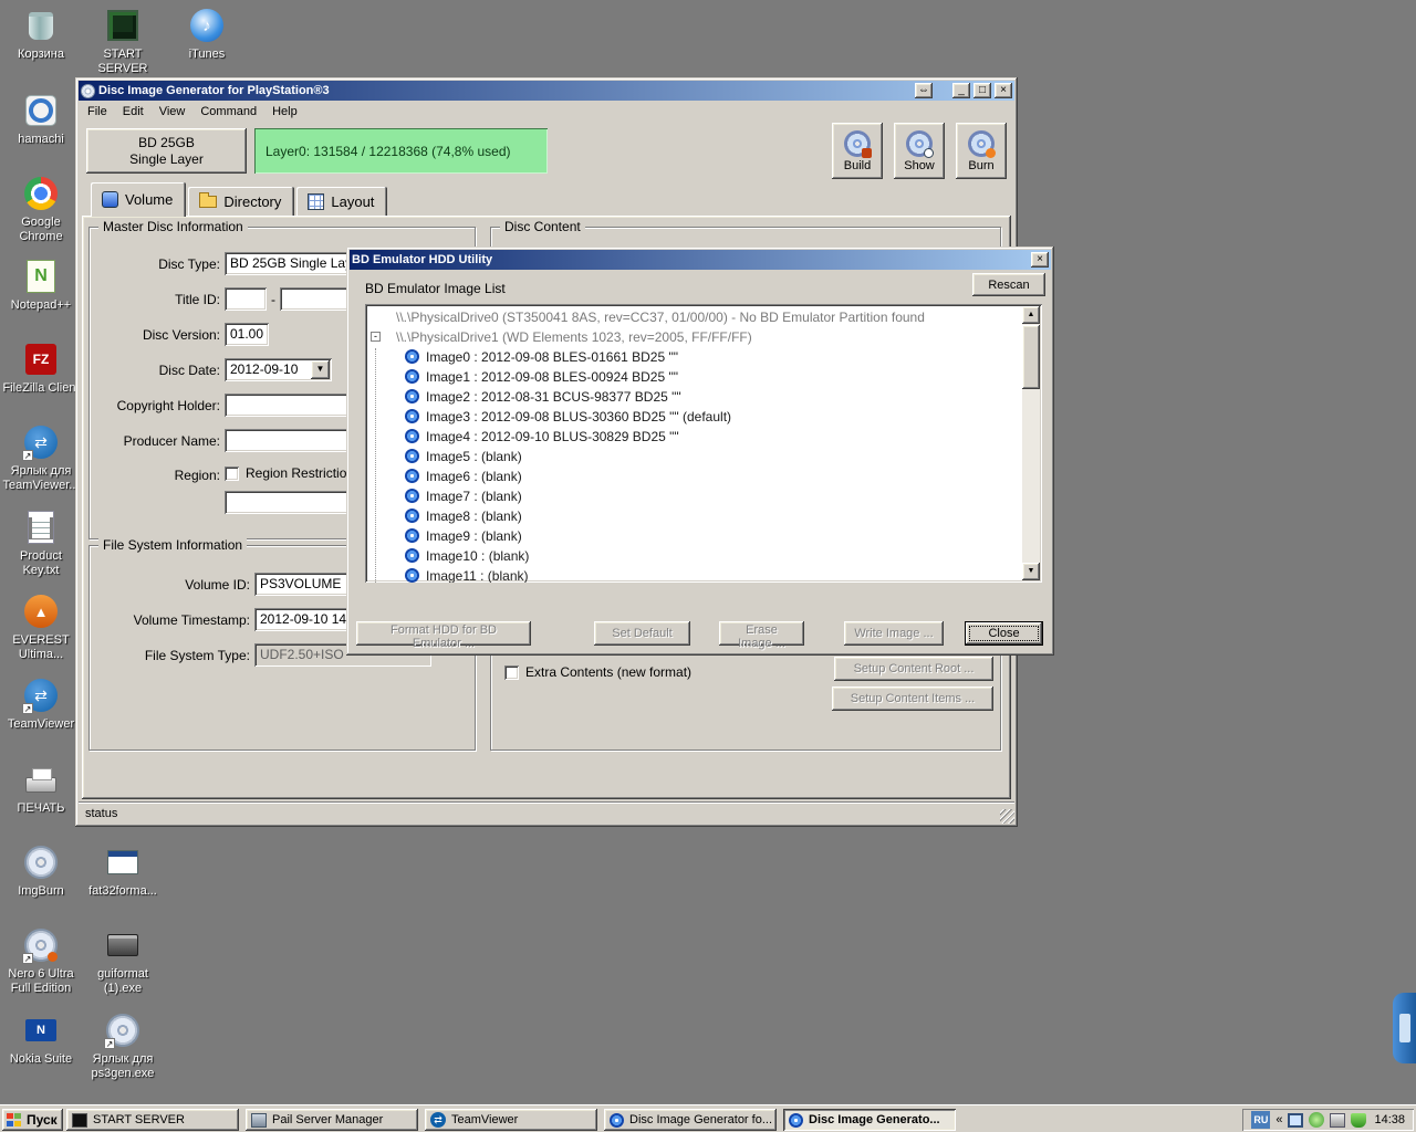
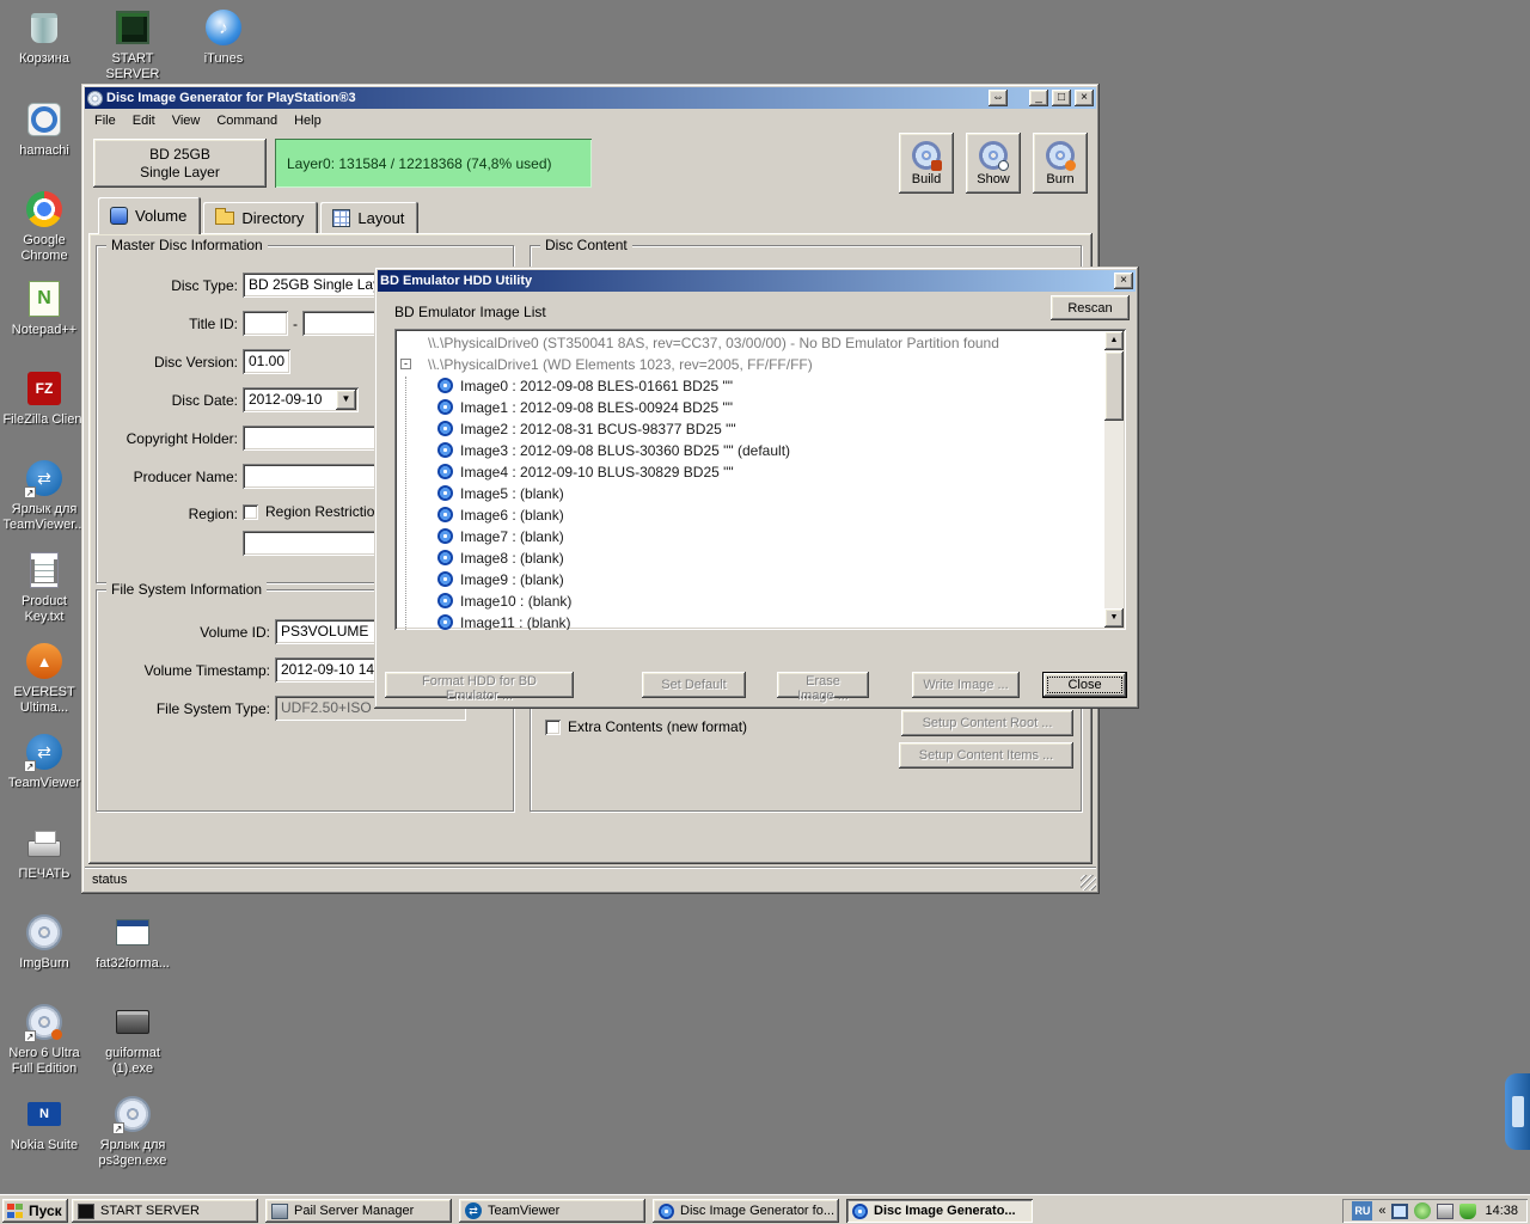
  Корзина
  START SERVER
  iTunes
  hamachi
  Google Chrome
  Notepad++
  FileZilla Clien
  ↗
  Ярлык для TeamViewer..
  Product Key.txt
  EVEREST Ultima...
  ↗
  TeamViewer
  ПЕЧАТЬ
  ImgBurn
  fat32forma...
  ↗
  Nero 6 Ultra Full Edition
  guiformat (1).exe
  Nokia Suite
  ↗
  Ярлык для ps3gen.exe
  Disc Image Generator for PlayStation®3
  ⇔
  _
  □
  ×
  File
  Edit
  View
  Command
  Help
  BD 25GB
  Single Layer
  Layer0: 131584 / 12218368 (74,8% used)
  Build
  Show
  Burn
  Volume
  Directory
  Layout
  Master Disc Information
  Disc Type:
  BD 25GB Single La
  Title ID:
  -
  Disc Version:
  01.00
  Disc Date:
  2012-09-10
  ▼
  Copyright Holder:
  Producer Name:
  Region:
  Region Restrictio
  File System Information
  Volume ID:
  PS3VOLUME
  Volume Timestamp:
  2012-09-10 14
  File System Type:
  UDF2.50+ISO
  Disc Content
  Extra Contents (new format)
  Setup Content Root ...
  Setup Content Items ...
  status
  BD Emulator HDD Utility
  ×
  BD Emulator Image List
  Rescan
- \\.\PhysicalDrive0 (ST350041 8AS, rev=CC37, 01/00/00) - No BD Emulator Partition found
+ \\.\PhysicalDrive0 (ST350041 8AS, rev=CC37, 03/00/00) - No BD Emulator Partition found
  -
  \\.\PhysicalDrive1 (WD Elements 1023, rev=2005, FF/FF/FF)
  Image0 : 2012-09-08 BLES-01661 BD25 ""
  Image1 : 2012-09-08 BLES-00924 BD25 ""
  Image2 : 2012-08-31 BCUS-98377 BD25 ""
  Image3 : 2012-09-08 BLUS-30360 BD25 "" (default)
  Image4 : 2012-09-10 BLUS-30829 BD25 ""
  Image5 : (blank)
  Image6 : (blank)
  Image7 : (blank)
  Image8 : (blank)
  Image9 : (blank)
  Image10 : (blank)
  Image11 : (blank)
  Format HDD for BD Emulator ...
  Set Default
  Erase Image ...
  Write Image ...
  Close
  Пуск
  START SERVER
  Pail Server Manager
  TeamViewer
  Disc Image Generator fo...
  Disc Image Generato...
  RU
  «
  14:38
